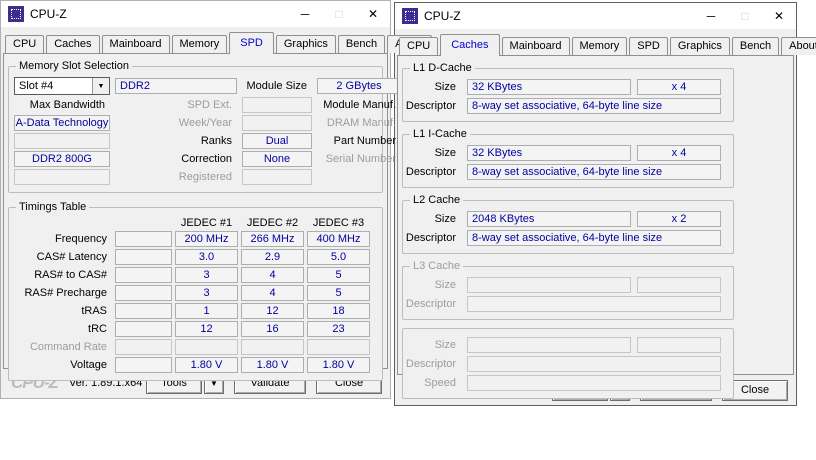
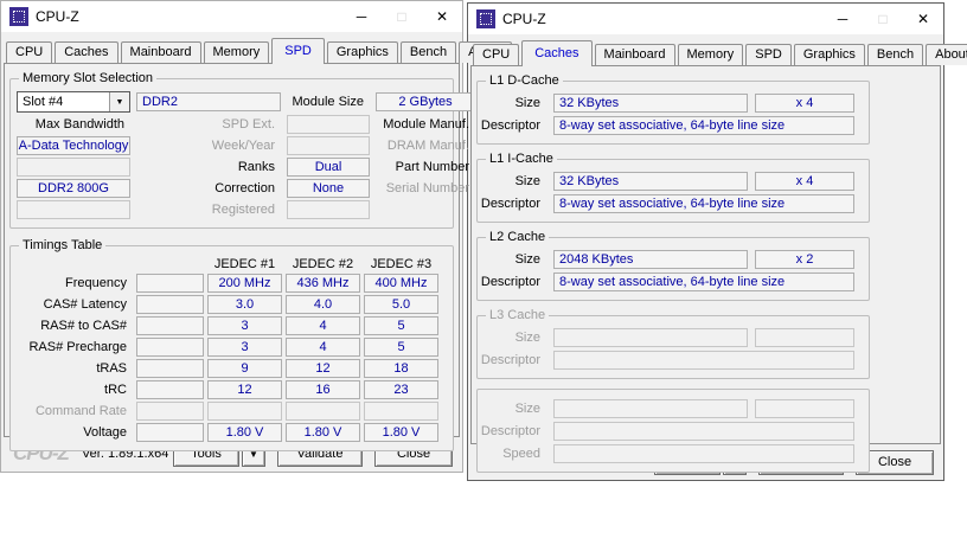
  CPU-Z
  ─
  □
  ✕
  CPU
  Caches
  Mainboard
  Memory
  SPD
  Graphics
  Bench
  Memory Slot Selection
  Slot #4
  DDR2
  Module Size
  2 GBytes
  Max Bandwidth
  SPD Ext.
  Module Manuf.
  A-Data Technology
  Week/Year
  DRAM Manuf.
  Ranks
  Dual
  Part Number
  DDR2 800G
  Correction
  None
  Serial Number
  Registered
  Timings Table
  JEDEC #1
  JEDEC #2
  JEDEC #3
  Frequency
  200 MHz
- 266 MHz
+ 436 MHz
  400 MHz
  CAS# Latency
  3.0
- 2.9
+ 4.0
  5.0
  RAS# to CAS#
  3
  4
  5
  RAS# Precharge
  3
  4
  5
  tRAS
- 1
+ 9
  12
  18
  tRC
  12
  16
  23
  Command Rate
  Voltage
  1.80 V
  1.80 V
  1.80 V
  CPU-Z
  Ver. 1.89.1.x64
  Tools
  ▼
  Validate
  Close
  CPU-Z
  ─
  □
  ✕
  CPU
  Caches
  Mainboard
  Memory
  SPD
  Graphics
  Bench
  Abou
  L1 D-Cache
  Size
  32 KBytes
  x 4
  Descriptor
  8-way set associative, 64-byte line size
  L1 I-Cache
  Size
  32 KBytes
  x 4
  Descriptor
  8-way set associative, 64-byte line size
  L2 Cache
  Size
  2048 KBytes
  x 2
  Descriptor
  8-way set associative, 64-byte line size
  L3 Cache
  Size
  Descriptor
  Size
  Descriptor
  Speed
  Close
